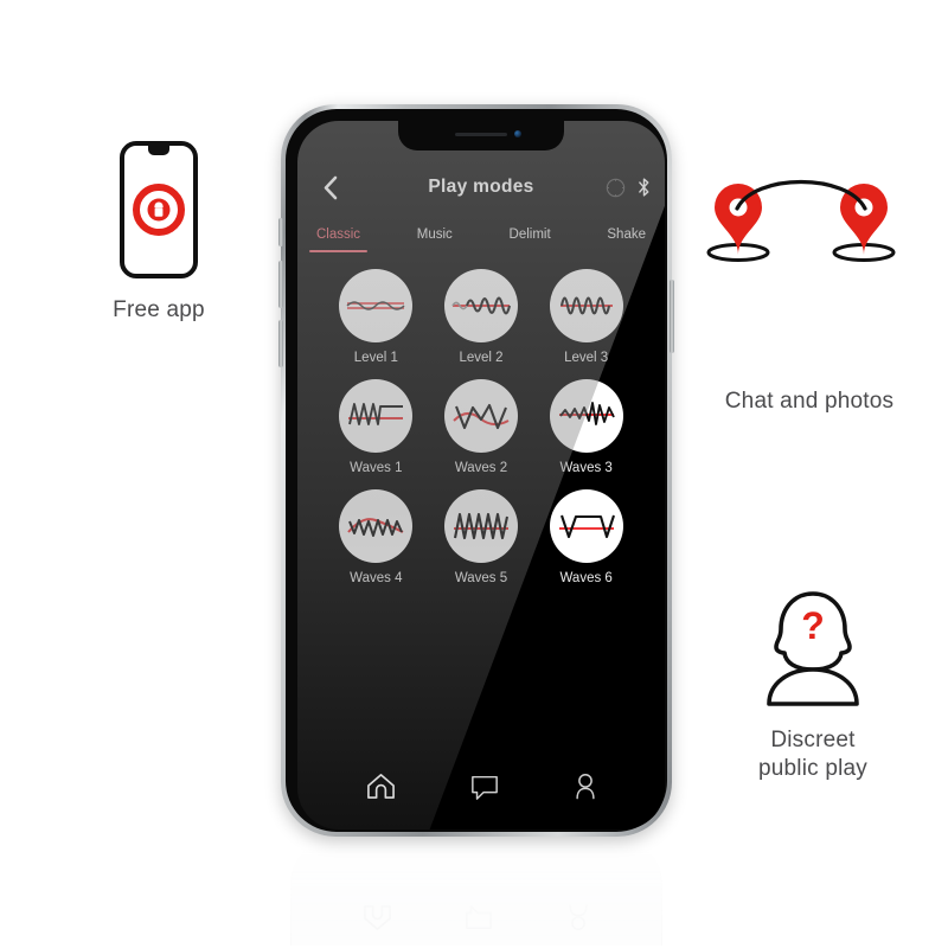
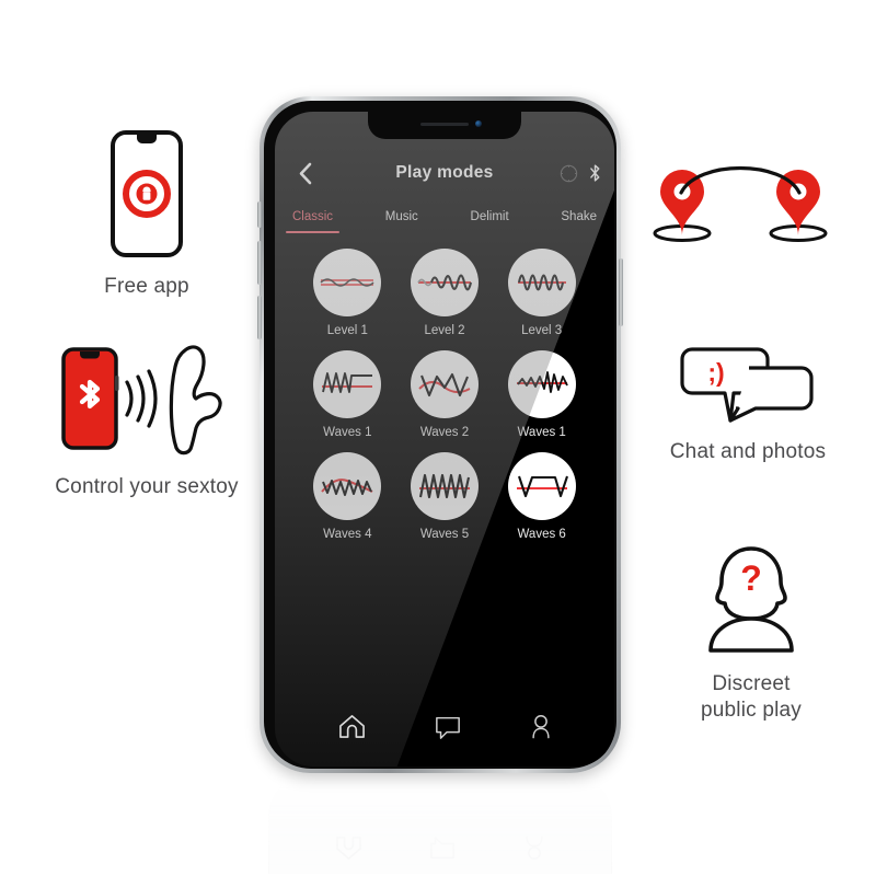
  Free app
+ Control your sextoy
+ ;)
  Chat and photos
  ?
  Discreet
  public play
- Waves 3
+ Waves 1
  Waves 6
